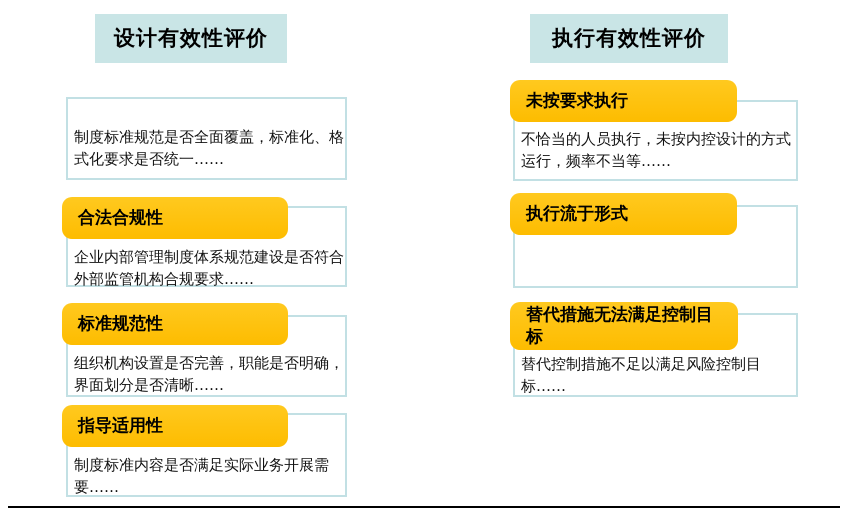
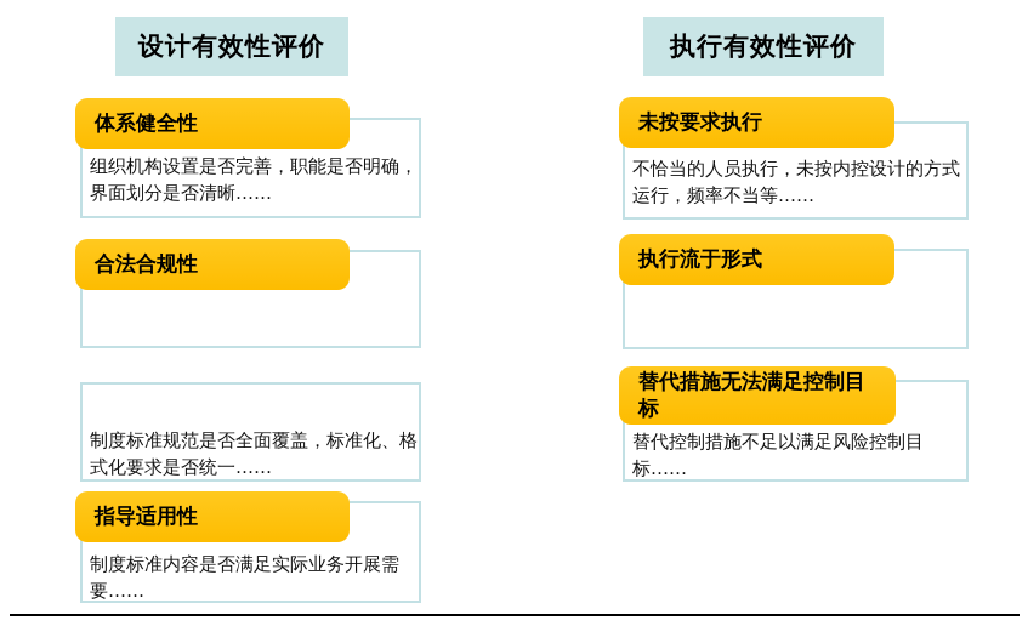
  设计有效性评价
  执行有效性评价
+ 体系健全性
- 制度标准规范是否全面覆盖，标准化、格式化要求是否统一……
+ 组织机构设置是否完善，职能是否明确，界面划分是否清晰……
  合法合规性
- 企业内部管理制度体系规范建设是否符合外部监管机构合规要求……
- 标准规范性
- 组织机构设置是否完善，职能是否明确，界面划分是否清晰……
+ 制度标准规范是否全面覆盖，标准化、格式化要求是否统一……
  指导适用性
  制度标准内容是否满足实际业务开展需要……
  未按要求执行
  不恰当的人员执行，未按内控设计的方式运行，频率不当等……
  执行流于形式
  替代措施无法满足控制目标
  替代控制措施不足以满足风险控制目标……
